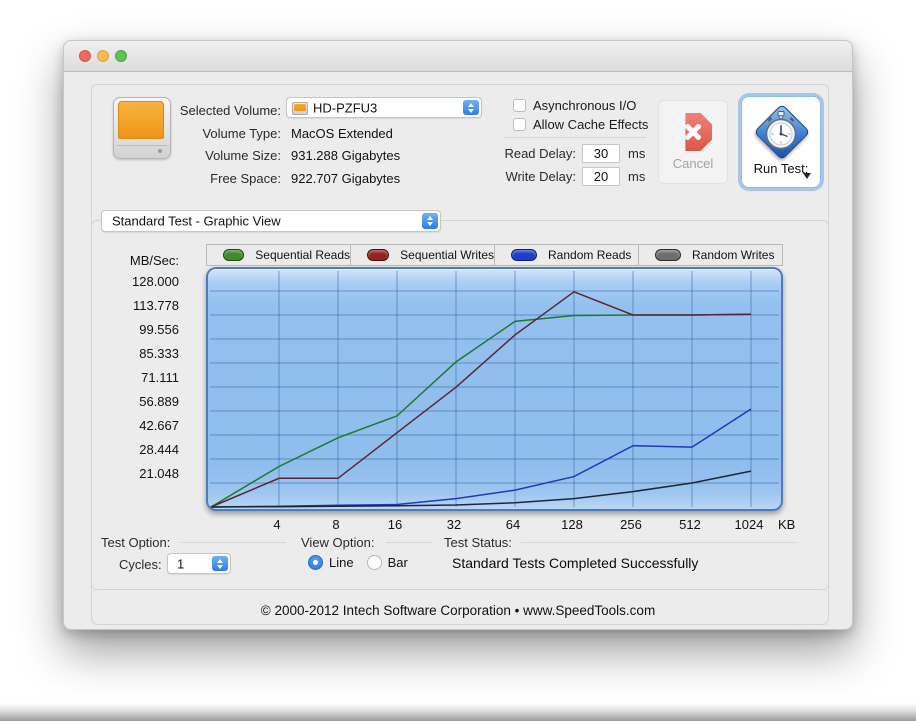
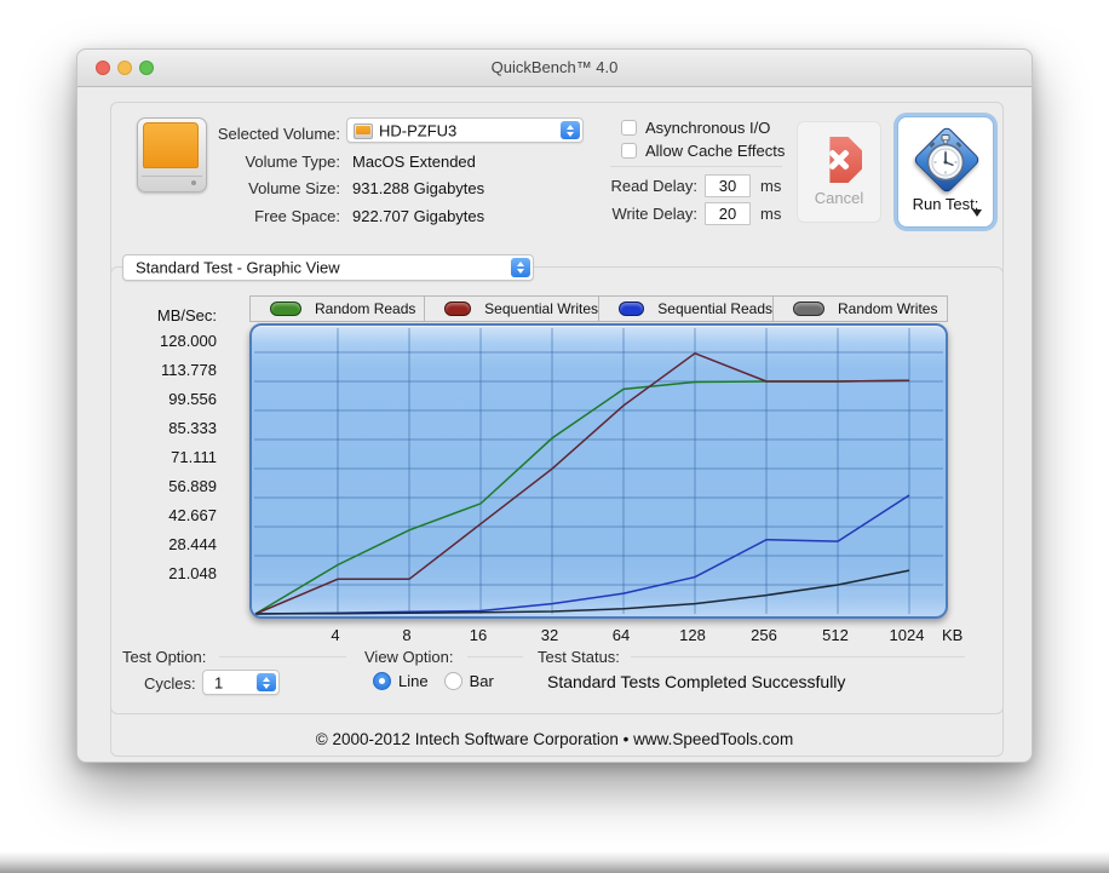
+ QuickBench™ 4.0
  Selected Volume:
  Volume Type:
  Volume Size:
  Free Space:
  HD-PZFU3
  MacOS Extended
  931.288 Gigabytes
  922.707 Gigabytes
  Asynchronous I/O
  Allow Cache Effects
  Read Delay:
  30
  ms
  Write Delay:
  20
  ms
  Cancel
  Run Test:
  Standard Test - Graphic View
- Sequential Reads
+ Random Reads
  Sequential Writes
- Random Reads
+ Sequential Reads
  Random Writes
  MB/Sec:
  128.000
  113.778
  99.556
  85.333
  71.111
  56.889
  42.667
  28.444
  21.048
  4
  8
  16
  32
  64
  128
  256
  512
  1024
  KB
  Test Option:
  View Option:
  Test Status:
  Cycles:
  1
  Line
  Bar
  Standard Tests Completed Successfully
  © 2000-2012 Intech Software Corporation • www.SpeedTools.com
